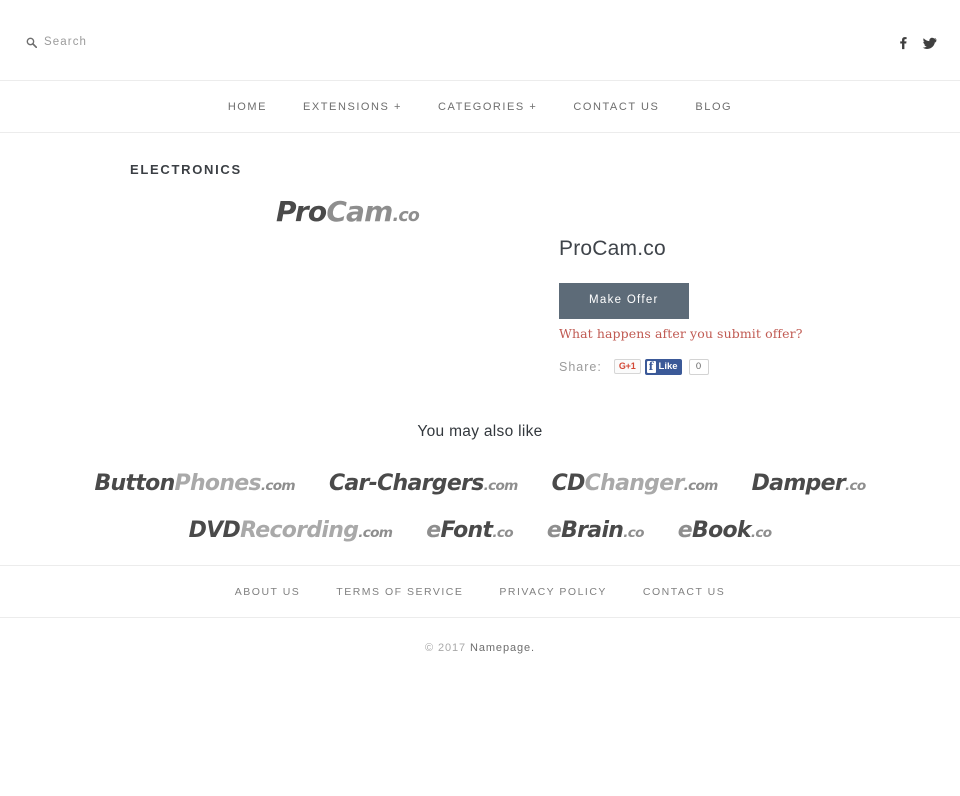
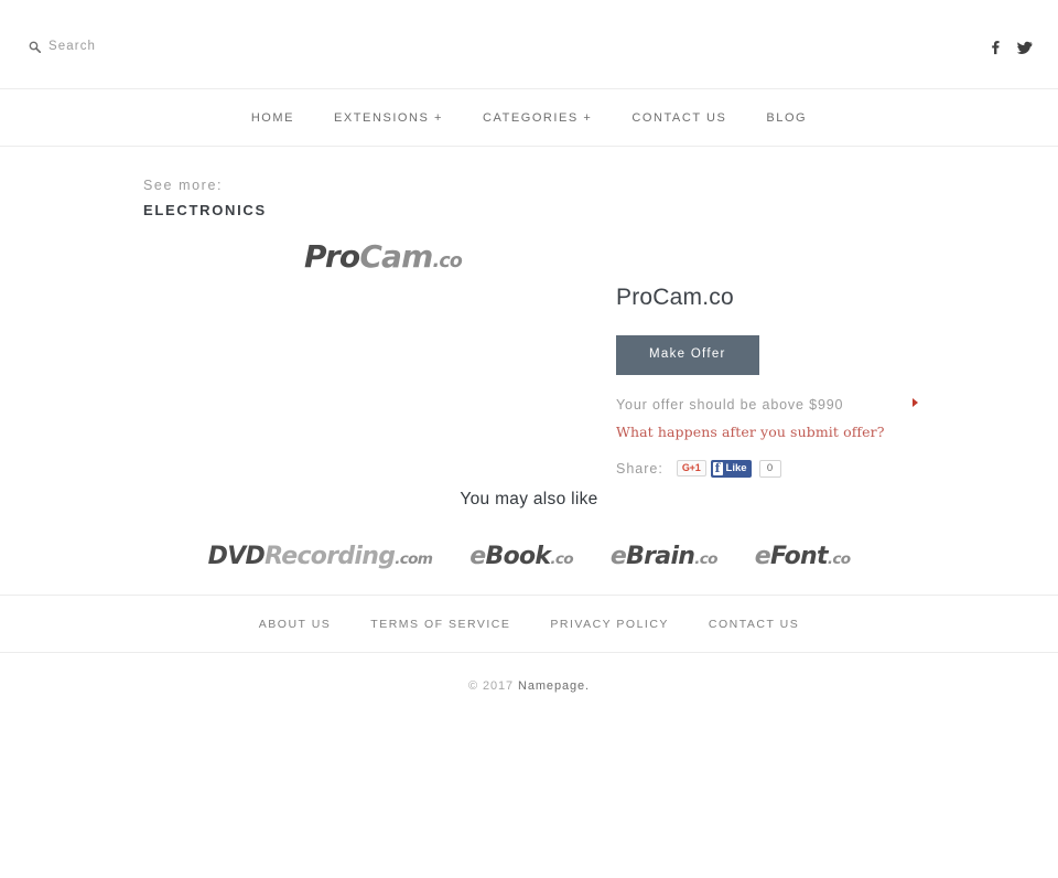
  Search
  HOME
  EXTENSIONS +
  CATEGORIES +
  CONTACT US
  BLOG
+ See more:
  ELECTRONICS
  ProCam.co
  ProCam.co
  Make Offer
+ Your offer should be above $990
  What happens after you submit offer?
  Share:
  G+1
  f
  Like
  0
  You may also like
- ButtonPhones.com
- Car-Chargers.com
- CDChanger.com
- Damper.co
  DVDRecording.com
- eFont.co
+ eBook.co
  eBrain.co
- eBook.co
+ eFont.co
  ABOUT US
  TERMS OF SERVICE
  PRIVACY POLICY
  CONTACT US
  © 2017 Namepage.
